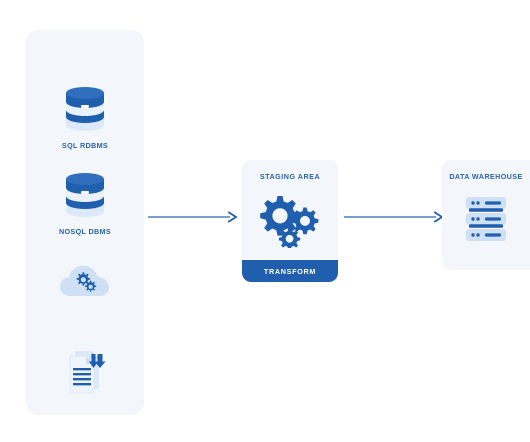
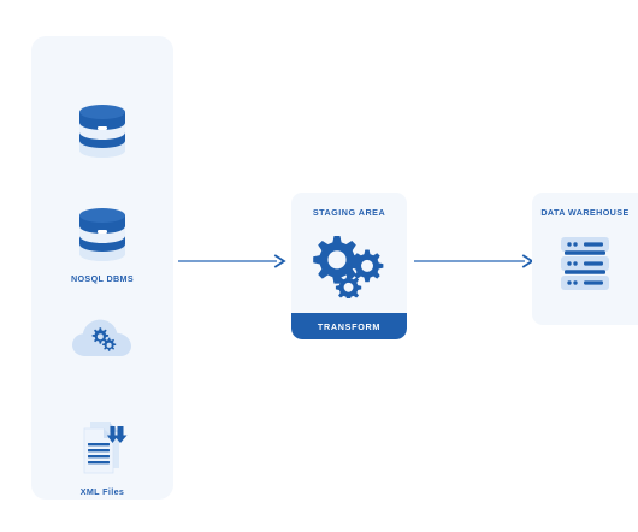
- SQL RDBMS
  NOSQL DBMS
+ XML Files
  STAGING AREA
  TRANSFORM
  DATA WAREHOUSE
